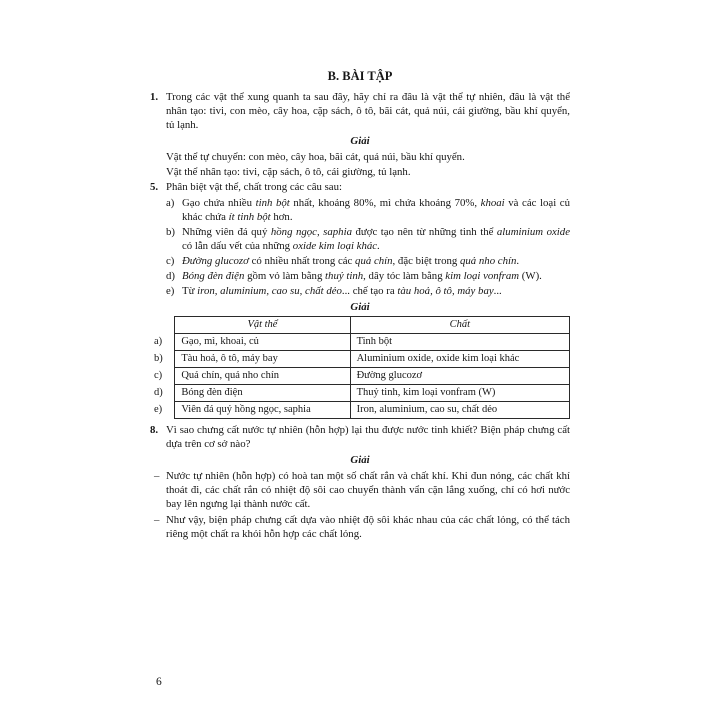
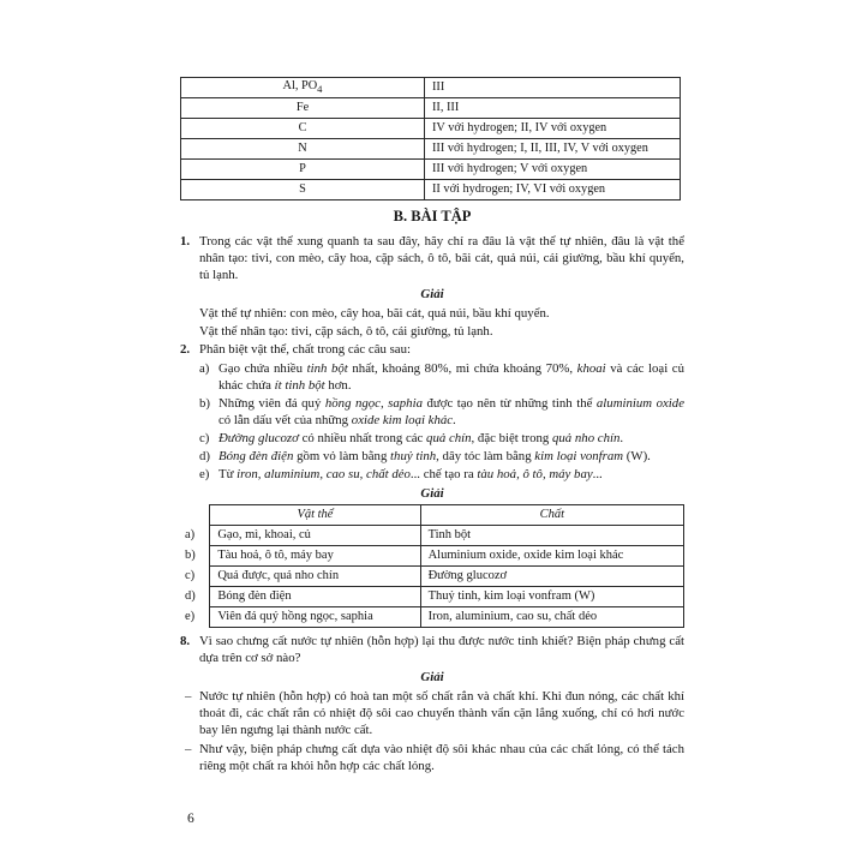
+ Al, PO4	III
+ Fe	II, III
+ C	IV với hydrogen; II, IV với oxygen
+ N	III với hydrogen; I, II, III, IV, V với oxygen
+ P	III với hydrogen; V với oxygen
+ S	II với hydrogen; IV, VI với oxygen
  B. BÀI TẬP
  1.
  Trong các vật thể xung quanh ta sau đây, hãy chỉ ra đâu là vật thể tự nhiên, đâu là vật thể nhân tạo: tivi, con mèo, cây hoa, cặp sách, ô tô, bãi cát, quả núi, cái giường, bầu khí quyển, tủ lạnh.
  Giải
- Vật thể tự chuyển: con mèo, cây hoa, bãi cát, quả núi, bầu khí quyển.
+ Vật thể tự nhiên: con mèo, cây hoa, bãi cát, quả núi, bầu khí quyển.
  Vật thể nhân tạo: tivi, cặp sách, ô tô, cái giường, tủ lạnh.
- 5.
+ 2.
  Phân biệt vật thể, chất trong các câu sau:
  a)
  Gạo chứa nhiều tinh bột nhất, khoảng 80%, mì chứa khoảng 70%, khoai và các loại củ khác chứa ít tinh bột hơn.
  b)
  Những viên đá quý hồng ngọc, saphia được tạo nên từ những tinh thể aluminium oxide có lẫn dấu vết của những oxide kim loại khác.
  c)
  Đường glucozơ có nhiều nhất trong các quả chín, đặc biệt trong quả nho chín.
  d)
  Bóng đèn điện gồm vỏ làm bằng thuỷ tinh, dây tóc làm bằng kim loại vonfram (W).
  e)
  Từ iron, aluminium, cao su, chất dẻo... chế tạo ra tàu hoả, ô tô, máy bay...
  Giải
  	Vật thể	Chất
  a)	Gạo, mì, khoai, củ	Tinh bột
  b)	Tàu hoả, ô tô, máy bay	Aluminium oxide, oxide kim loại khác
- c)	Quả chín, quả nho chín	Đường glucozơ
+ c)	Quả được, quả nho chín	Đường glucozơ
  d)	Bóng đèn điện	Thuỷ tinh, kim loại vonfram (W)
  e)	Viên đá quý hồng ngọc, saphia	Iron, aluminium, cao su, chất dẻo
  8.
  Vì sao chưng cất nước tự nhiên (hỗn hợp) lại thu được nước tinh khiết? Biện pháp chưng cất dựa trên cơ sở nào?
  Giải
  –
  Nước tự nhiên (hỗn hợp) có hoà tan một số chất rắn và chất khí. Khi đun nóng, các chất khí thoát đi, các chất rắn có nhiệt độ sôi cao chuyển thành vẩn cặn lắng xuống, chỉ có hơi nước bay lên ngưng lại thành nước cất.
  –
  Như vậy, biện pháp chưng cất dựa vào nhiệt độ sôi khác nhau của các chất lỏng, có thể tách riêng một chất ra khỏi hỗn hợp các chất lỏng.
  6
